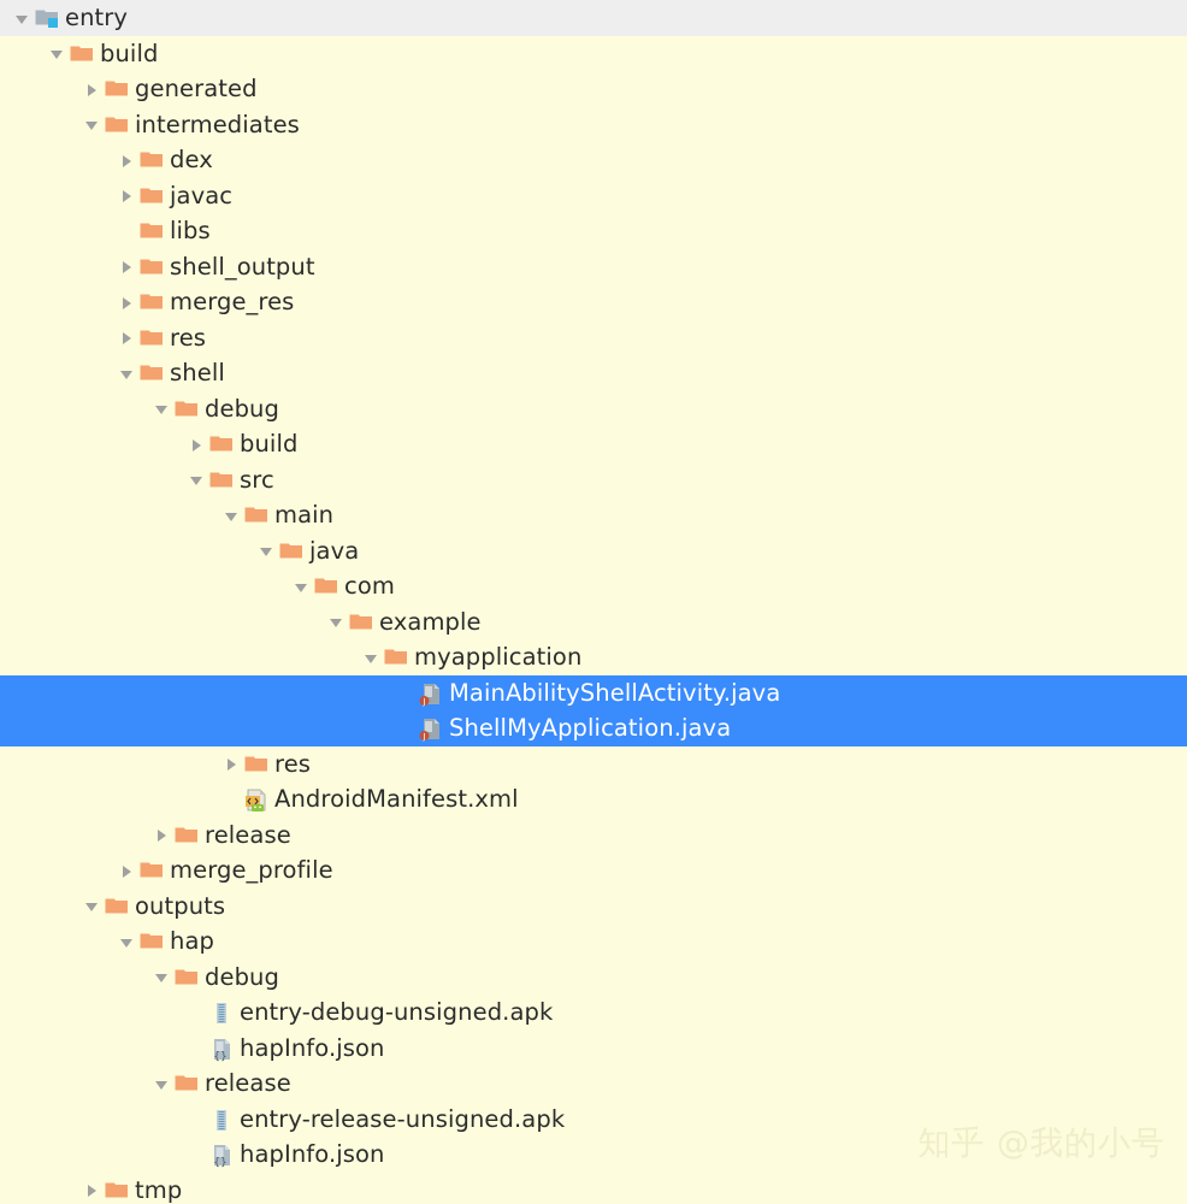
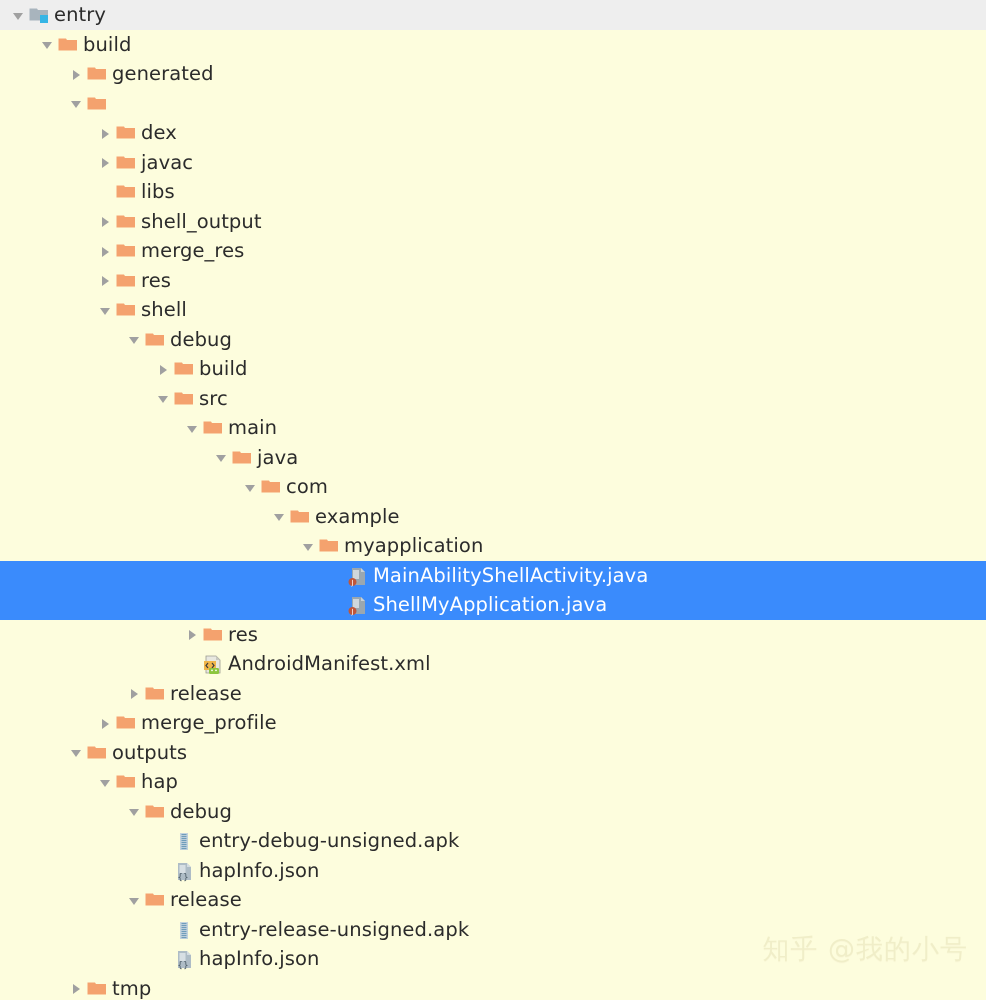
  entry
  build
  generated
- intermediates
  dex
  javac
  libs
  shell_output
  merge_res
  res
  shell
  debug
  build
  src
  main
  java
  com
  example
  myapplication
  J
  MainAbilityShellActivity.java
  J
  ShellMyApplication.java
  res
  AndroidManifest.xml
  release
  merge_profile
  outputs
  hap
  debug
  entry-debug-unsigned.apk
  {}
  hapInfo.json
  release
  entry-release-unsigned.apk
  {}
  hapInfo.json
  tmp
